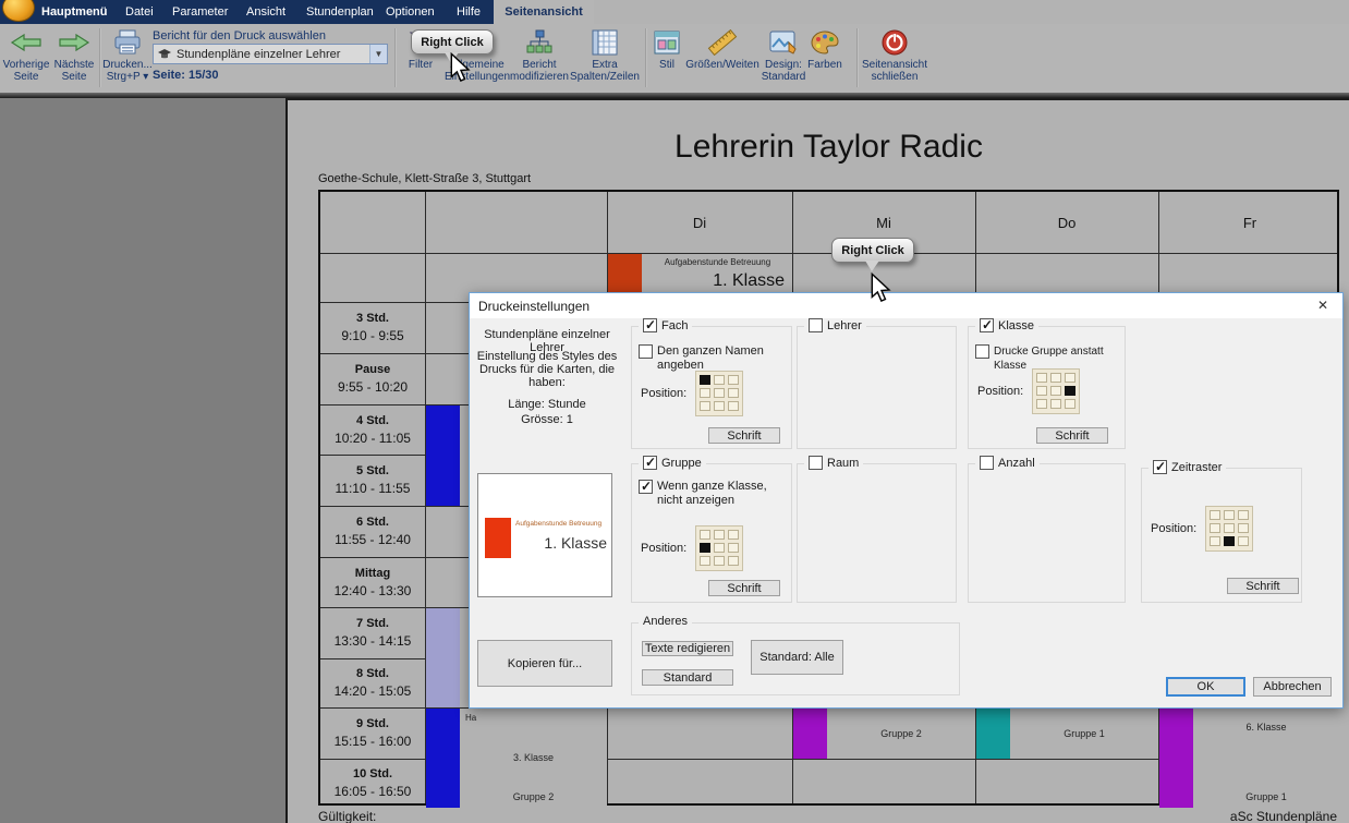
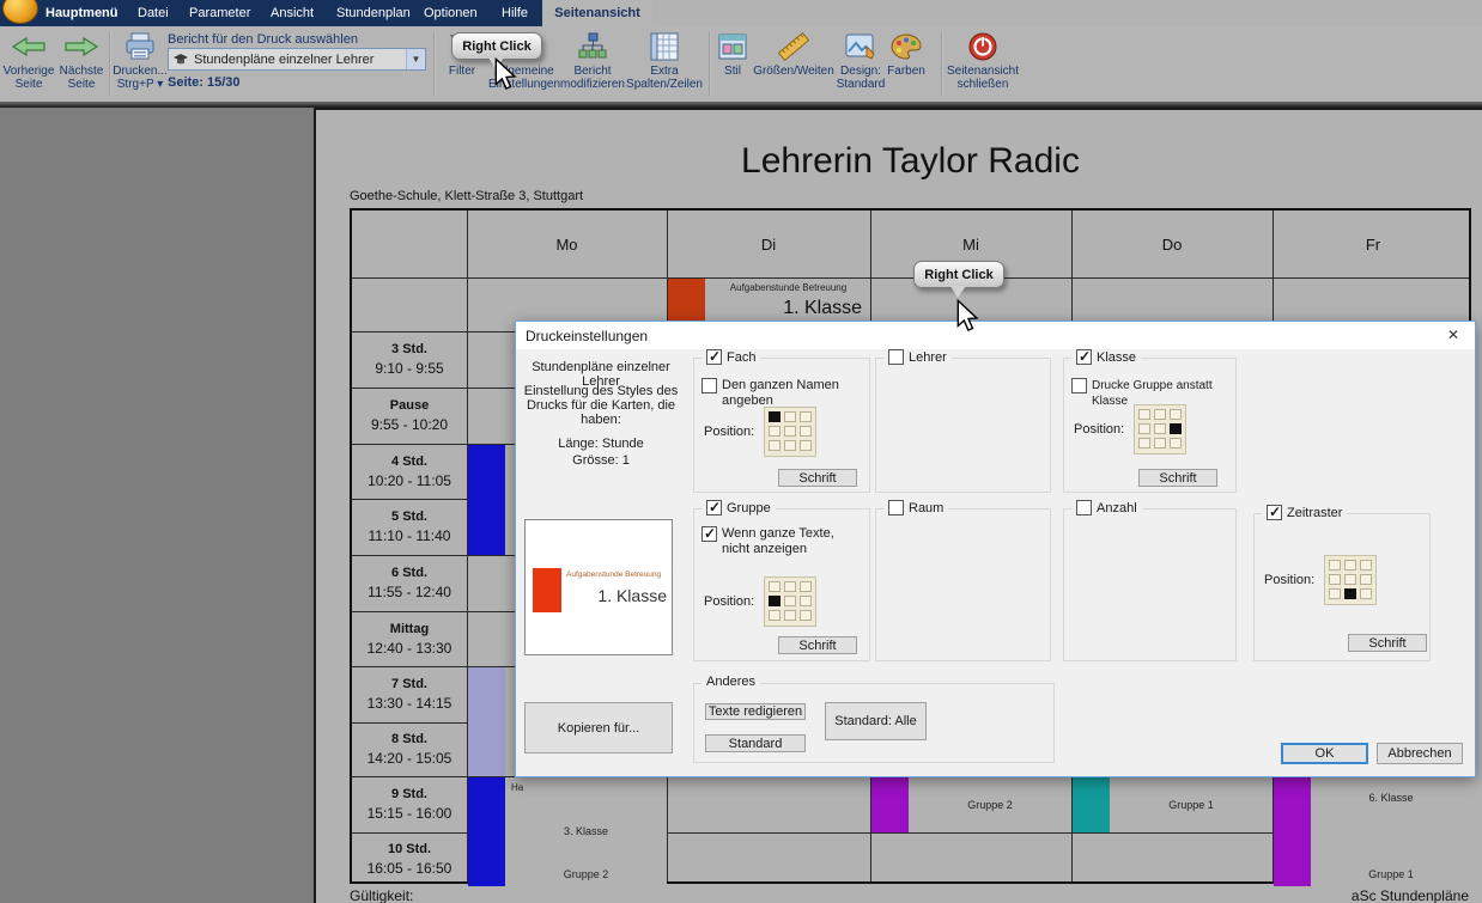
  Hauptmenü
  Datei
  Parameter
  Ansicht
  Stundenplan
  Optionen
  Hilfe
  Seitenansicht
  Vorherige Seite
  Nächste Seite
  Drucken...
  Strg+P ▾
  Bericht für den Druck auswählen
  Stundenpläne einzelner Lehrer
  ▼
  Seite: 15/30
  Filter
  gemeine Eintellungen
  Bericht modifizieren
  Extra Spalten/Zeilen
  Stil
  Größen/Weiten
  Design: Standard
  Farben
  Seitenansicht schließen
  Lehrerin Taylor Radic
  Goethe-Schule, Klett-Straße 3, Stuttgart
+ Mo
  Di
  Mi
  Do
  Fr
  3 Std.
  9:10 - 9:55
  Pause
  9:55 - 10:20
  4 Std.
  10:20 - 11:05
  5 Std.
- 11:10 - 11:55
+ 11:10 - 11:40
  6 Std.
  11:55 - 12:40
  Mittag
  12:40 - 13:30
  7 Std.
  13:30 - 14:15
  8 Std.
  14:20 - 15:05
  9 Std.
  15:15 - 16:00
  10 Std.
  16:05 - 16:50
  Aufgabenstunde Betreuung
  1. Klasse
  Ha
  3. Klasse
  Gruppe 2
  Gruppe 2
  Gruppe 1
  6. Klasse
  Gruppe 1
  Gültigkeit:
  aSc Stundenpläne
  Druckeinstellungen
  ✕
  Stundenpläne einzelner Lehrer
  Einstellung des Styles des Drucks für die Karten, die haben:
  Länge: Stunde
  Grösse: 1
  1. Klasse
  Kopieren für...
  Fach
  Den ganzen Namen angeben
  Position:
  Schrift
  Lehrer
  Klasse
  Drucke Gruppe anstatt Klasse
  Position:
  Schrift
  Gruppe
- Wenn ganze Klasse, nicht anzeigen
+ Wenn ganze Texte, nicht anzeigen
  Position:
  Schrift
  Raum
  Anzahl
  Zeitraster
  Position:
  Schrift
  Anderes
  Texte redigieren
  Standard
  Standard: Alle
  OK
  Abbrechen
  Right Click
  Right Click
